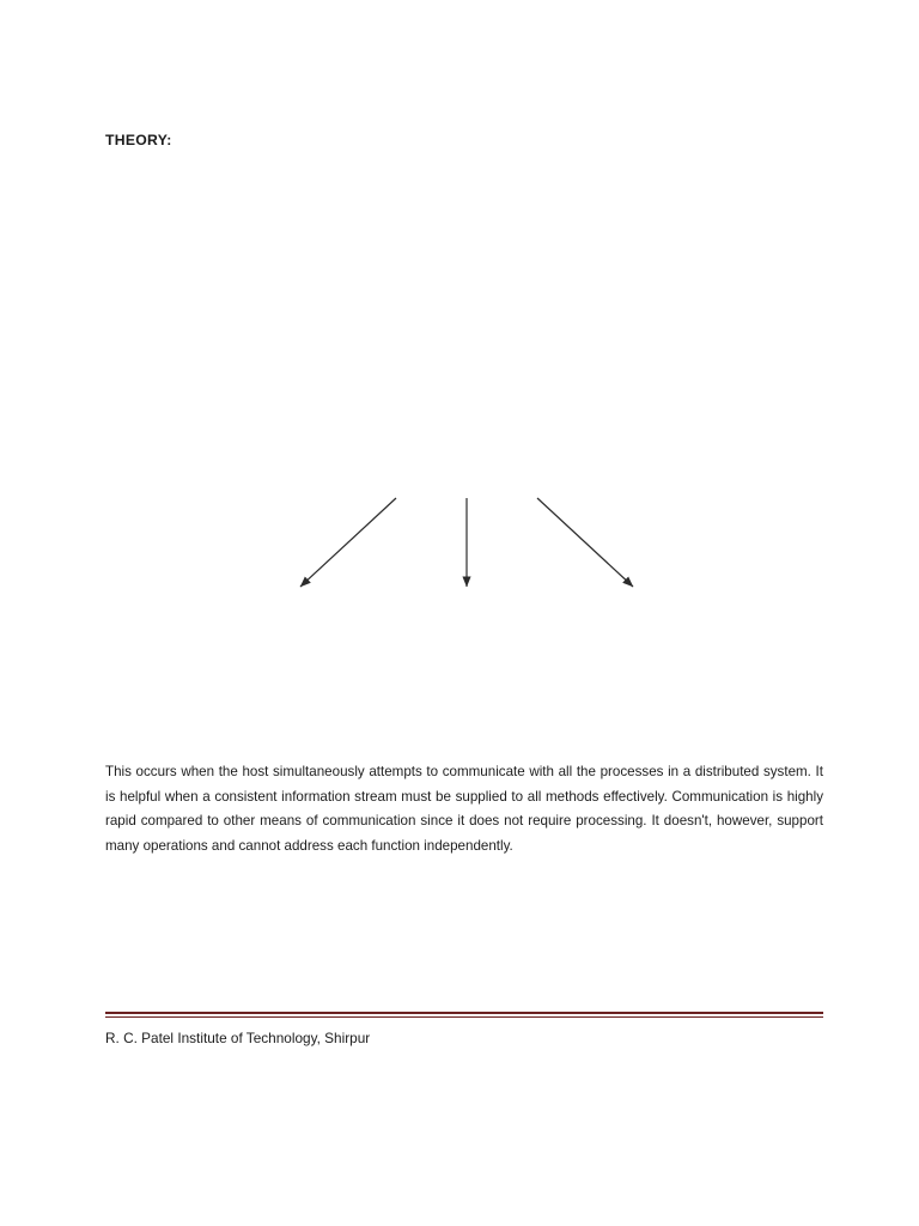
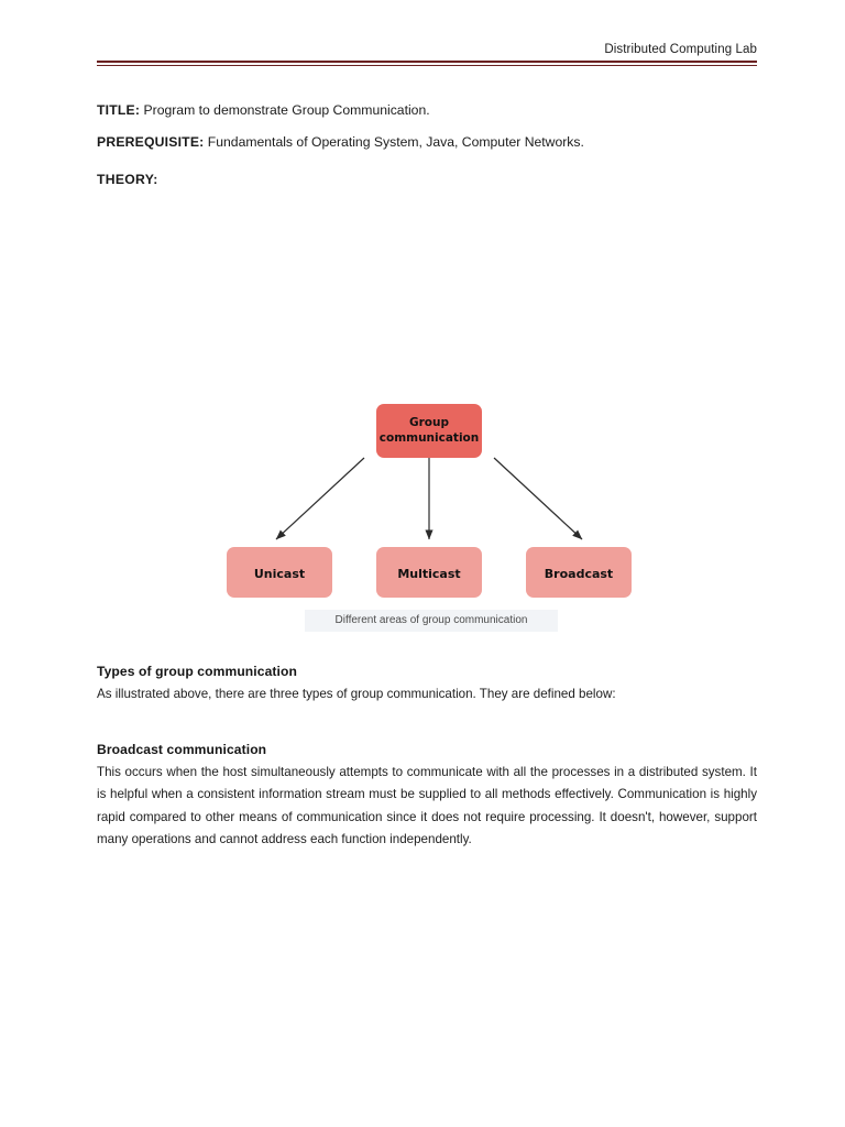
+ Distributed Computing Lab
+ TITLE: Program to demonstrate Group Communication.
+ PREREQUISITE: Fundamentals of Operating System, Java, Computer Networks.
  THEORY:
+ Group
+ communication
+ Unicast
+ Multicast
+ Broadcast
+ Different areas of group communication
+ Types of group communication
+ As illustrated above, there are three types of group communication. They are defined below:
+ Broadcast communication
  This occurs when the host simultaneously attempts to communicate with all the processes in a distributed system. It is helpful when a consistent information stream must be supplied to all methods effectively. Communication is highly rapid compared to other means of communication since it does not require processing. It doesn't, however, support many operations and cannot address each function independently.
- R. C. Patel Institute of Technology, Shirpur
